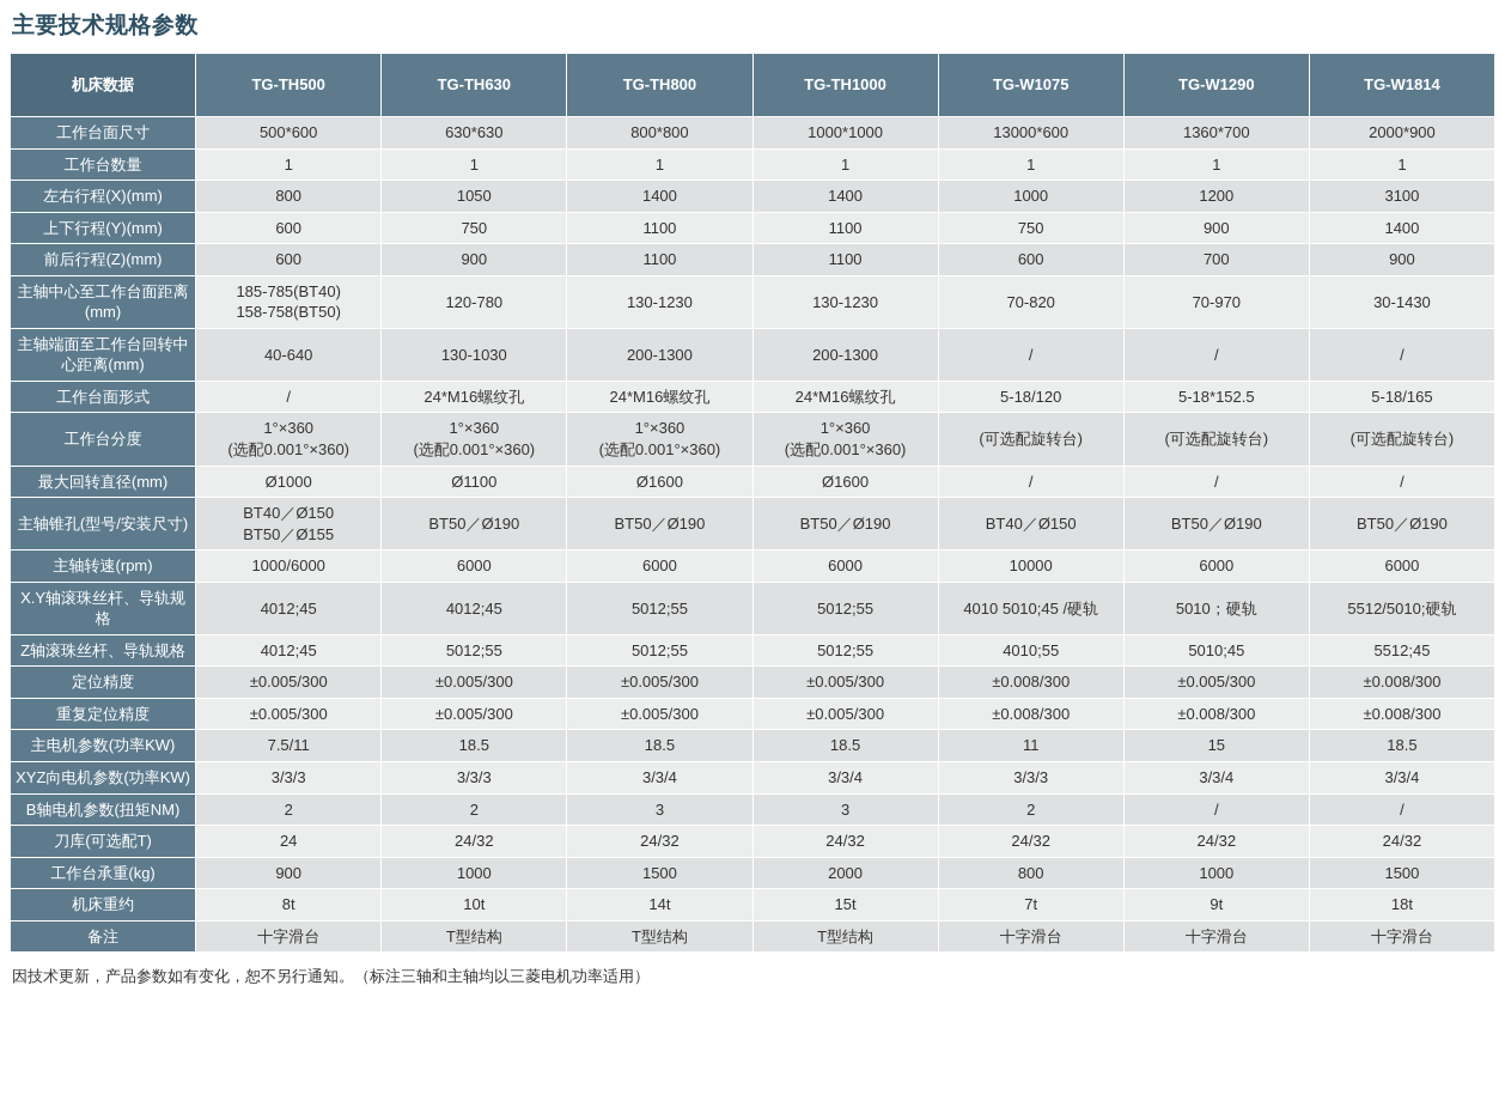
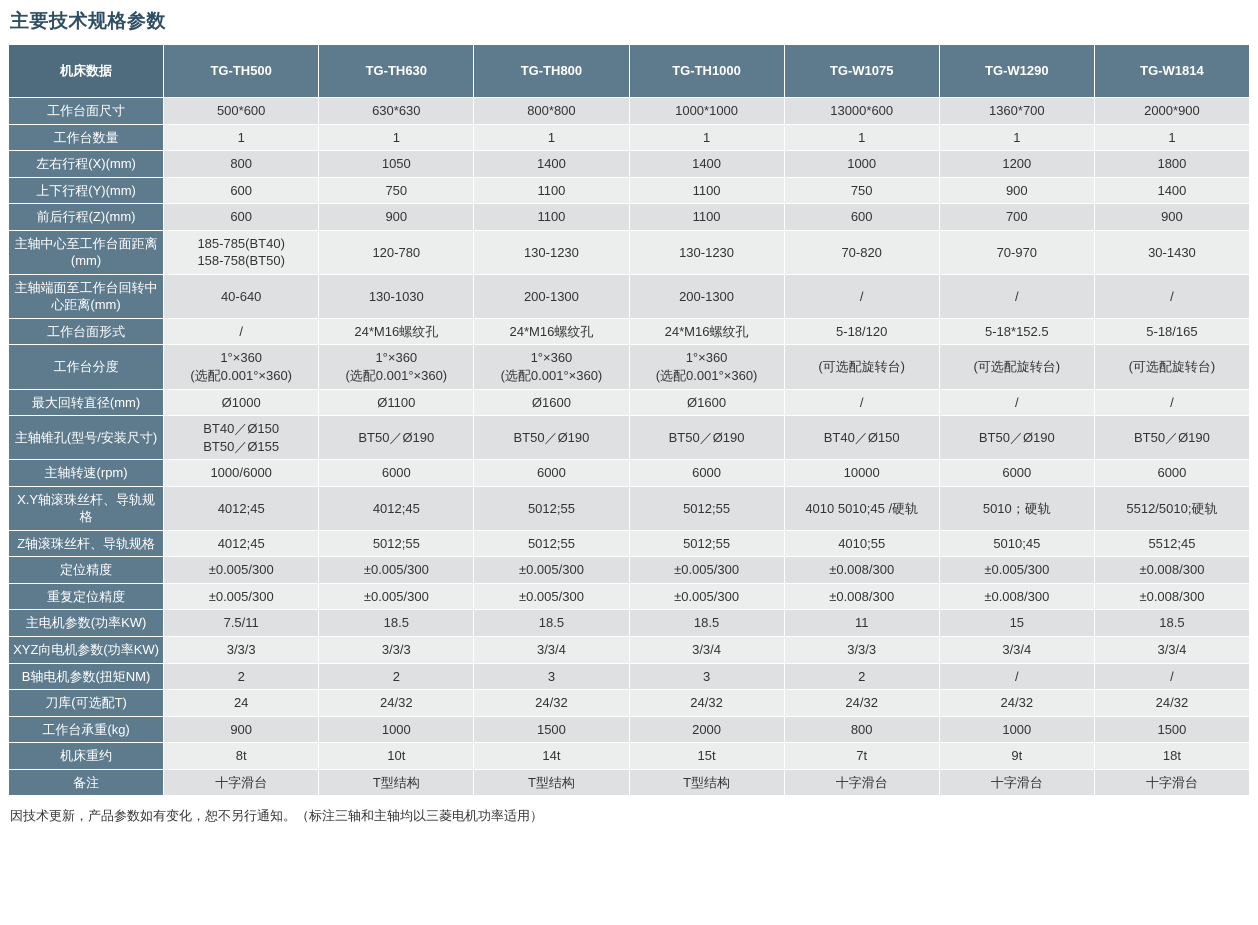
  主要技术规格参数
  机床数据	TG-TH500	TG-TH630	TG-TH800	TG-TH1000	TG-W1075	TG-W1290	TG-W1814
  工作台面尺寸	500*600	630*630	800*800	1000*1000	13000*600	1360*700	2000*900
  工作台数量	1	1	1	1	1	1	1
- 左右行程(X)(mm)	800	1050	1400	1400	1000	1200	3100
+ 左右行程(X)(mm)	800	1050	1400	1400	1000	1200	1800
  上下行程(Y)(mm)	600	750	1100	1100	750	900	1400
  前后行程(Z)(mm)	600	900	1100	1100	600	700	900
  主轴中心至工作台面距离(mm)	185-785(BT40)158-758(BT50)	120-780	130-1230	130-1230	70-820	70-970	30-1430
  主轴端面至工作台回转中心距离(mm)	40-640	130-1030	200-1300	200-1300	/	/	/
  工作台面形式	/	24*M16螺纹孔	24*M16螺纹孔	24*M16螺纹孔	5-18/120	5-18*152.5	5-18/165
  工作台分度	1°×360(选配0.001°×360)	1°×360(选配0.001°×360)	1°×360(选配0.001°×360)	1°×360(选配0.001°×360)	(可选配旋转台)	(可选配旋转台)	(可选配旋转台)
  最大回转直径(mm)	Ø1000	Ø1100	Ø1600	Ø1600	/	/	/
  主轴锥孔(型号/安装尺寸)	BT40／Ø150BT50／Ø155	BT50／Ø190	BT50／Ø190	BT50／Ø190	BT40／Ø150	BT50／Ø190	BT50／Ø190
  主轴转速(rpm)	1000/6000	6000	6000	6000	10000	6000	6000
  X.Y轴滚珠丝杆、导轨规格	4012;45	4012;45	5012;55	5012;55	4010 5010;45 /硬轨	5010；硬轨	5512/5010;硬轨
  Z轴滚珠丝杆、导轨规格	4012;45	5012;55	5012;55	5012;55	4010;55	5010;45	5512;45
  定位精度	±0.005/300	±0.005/300	±0.005/300	±0.005/300	±0.008/300	±0.005/300	±0.008/300
  重复定位精度	±0.005/300	±0.005/300	±0.005/300	±0.005/300	±0.008/300	±0.008/300	±0.008/300
  主电机参数(功率KW)	7.5/11	18.5	18.5	18.5	11	15	18.5
  XYZ向电机参数(功率KW)	3/3/3	3/3/3	3/3/4	3/3/4	3/3/3	3/3/4	3/3/4
  B轴电机参数(扭矩NM)	2	2	3	3	2	/	/
  刀库(可选配T)	24	24/32	24/32	24/32	24/32	24/32	24/32
  工作台承重(kg)	900	1000	1500	2000	800	1000	1500
  机床重约	8t	10t	14t	15t	7t	9t	18t
  备注	十字滑台	T型结构	T型结构	T型结构	十字滑台	十字滑台	十字滑台
  因技术更新，产品参数如有变化，恕不另行通知。（标注三轴和主轴均以三菱电机功率适用）
